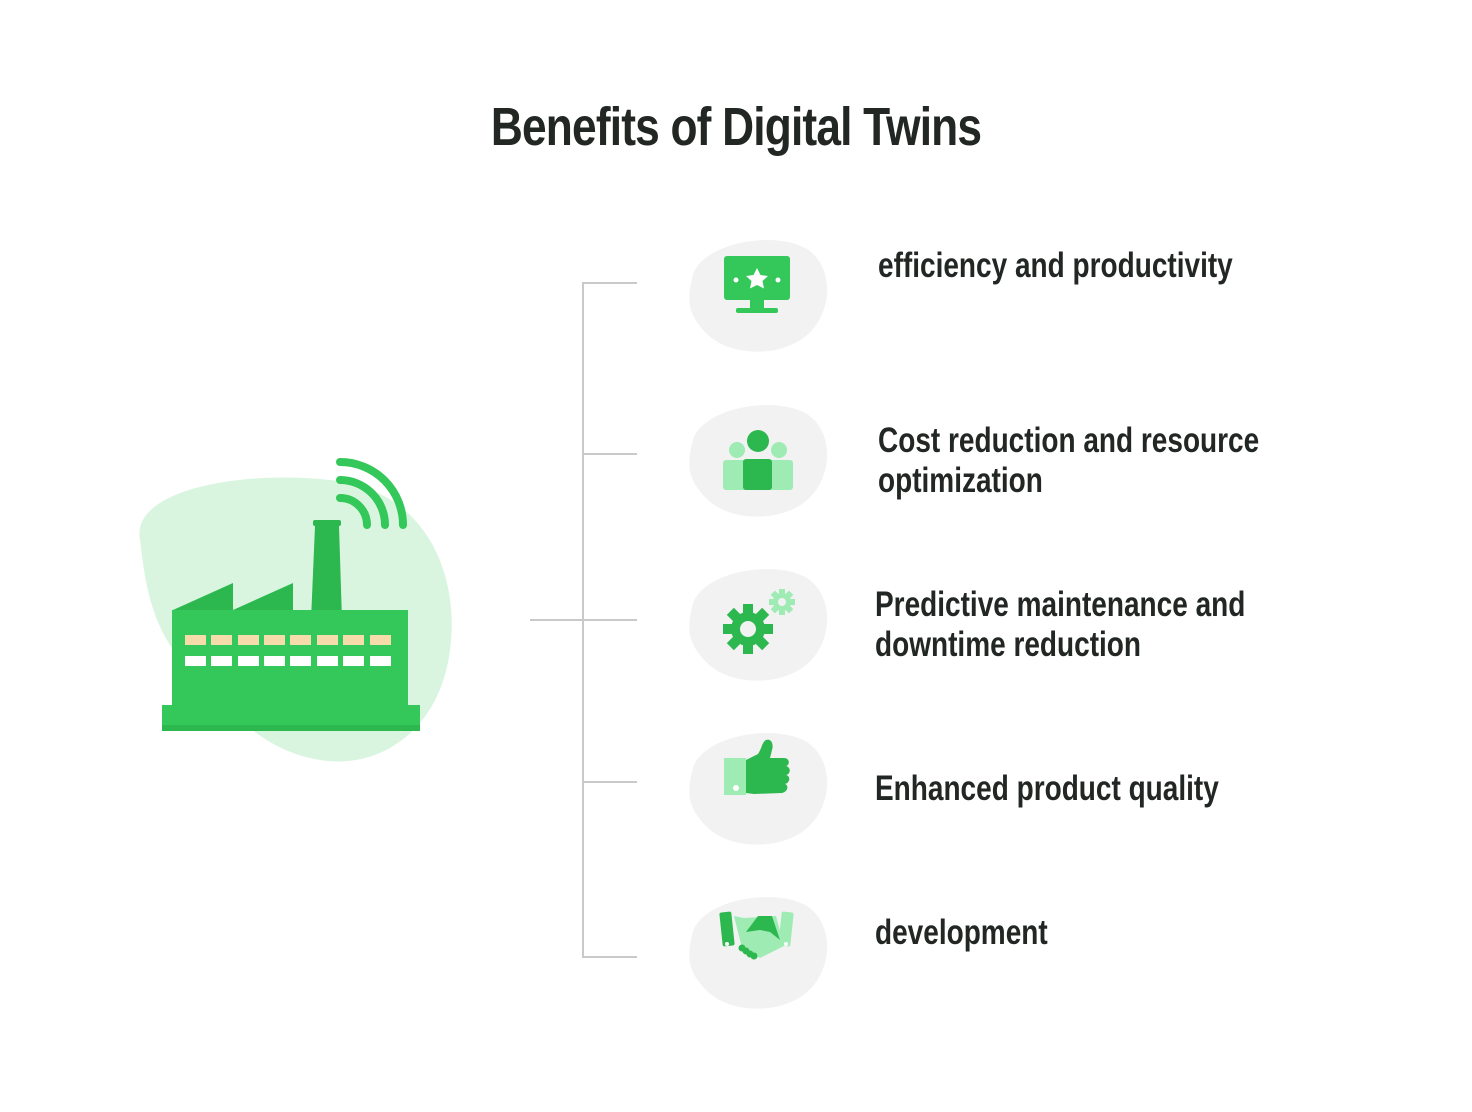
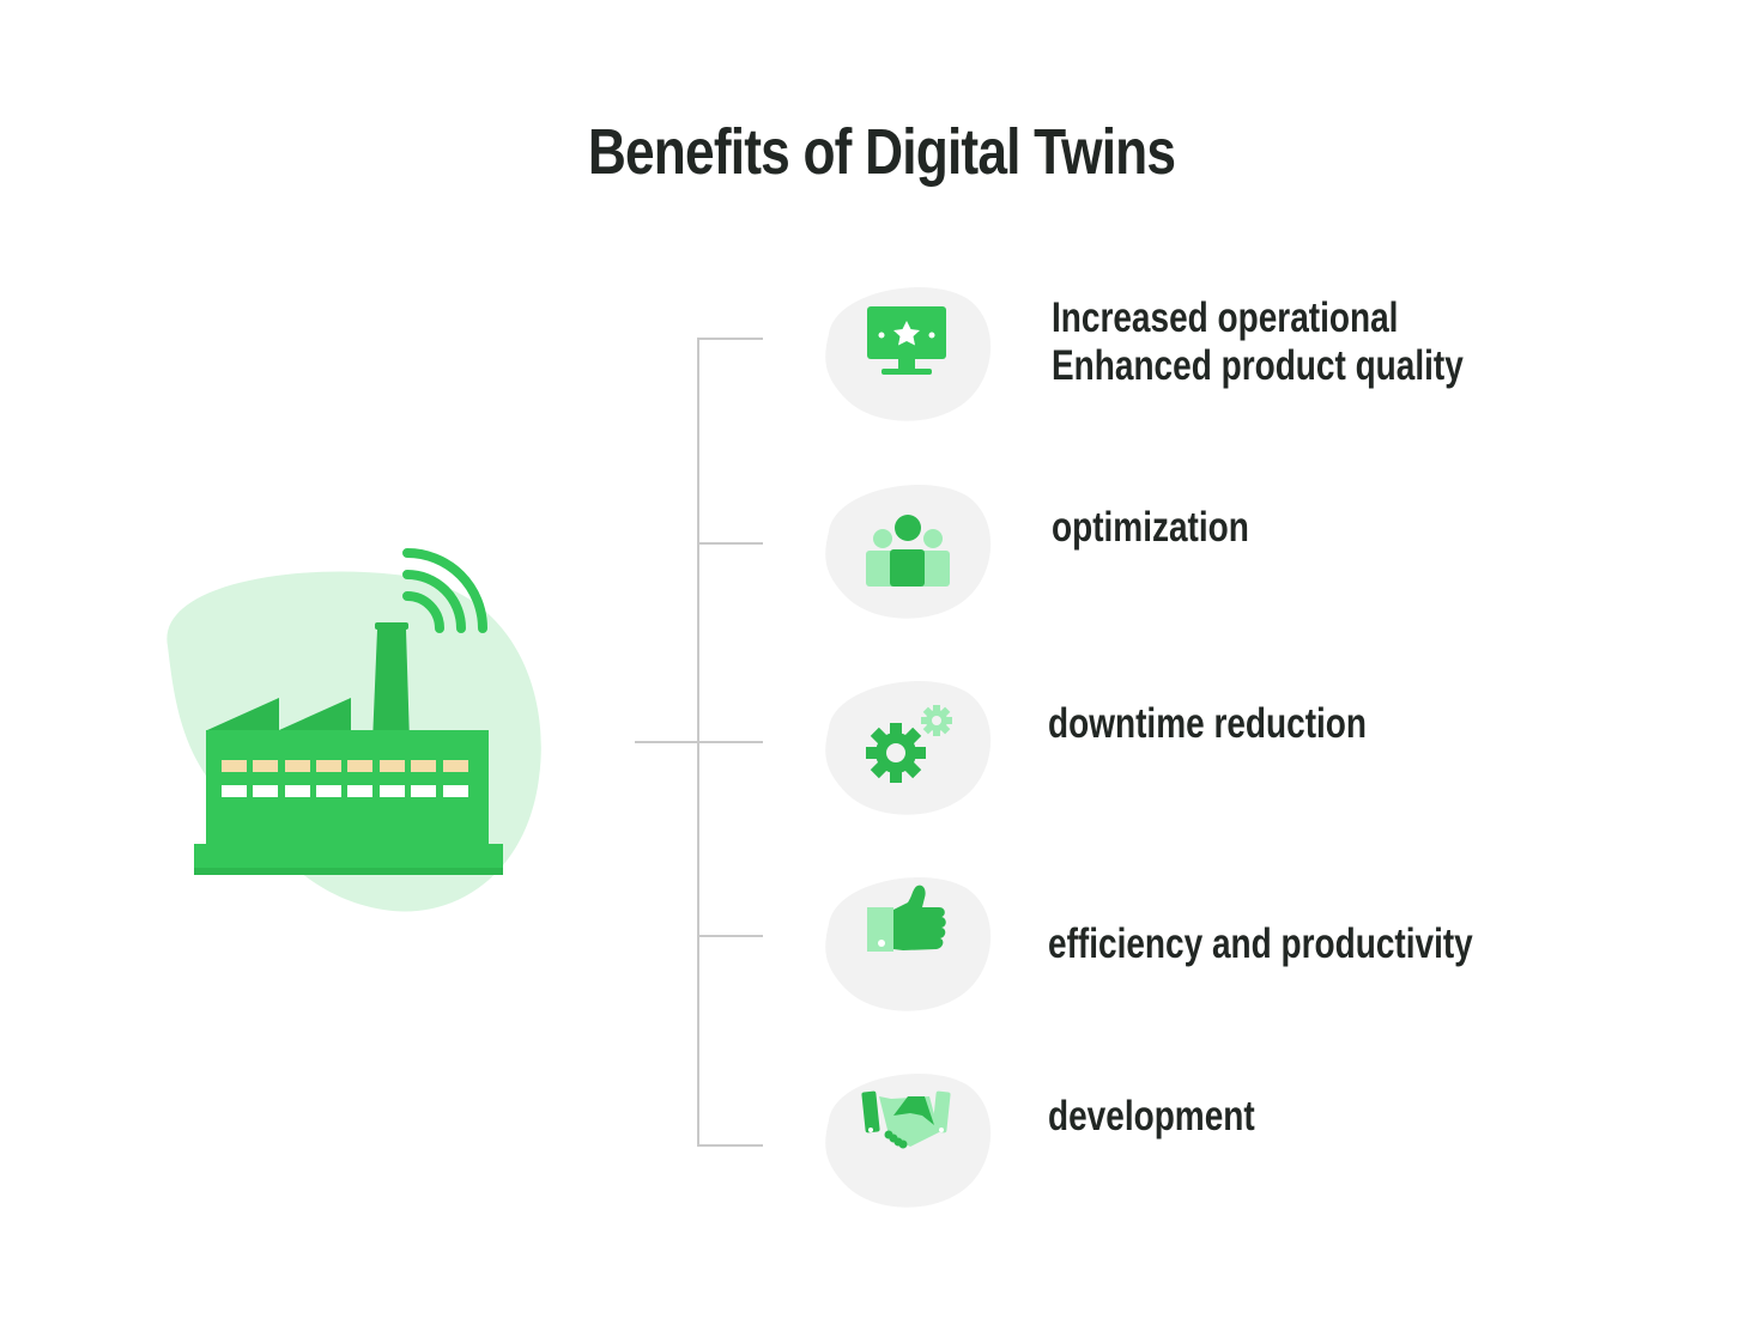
  Benefits of Digital Twins
+ Increased operational
- efficiency and productivity
+ Enhanced product quality
- Cost reduction and resource
  optimization
- Predictive maintenance and
  downtime reduction
- Enhanced product quality
+ efficiency and productivity
  development
